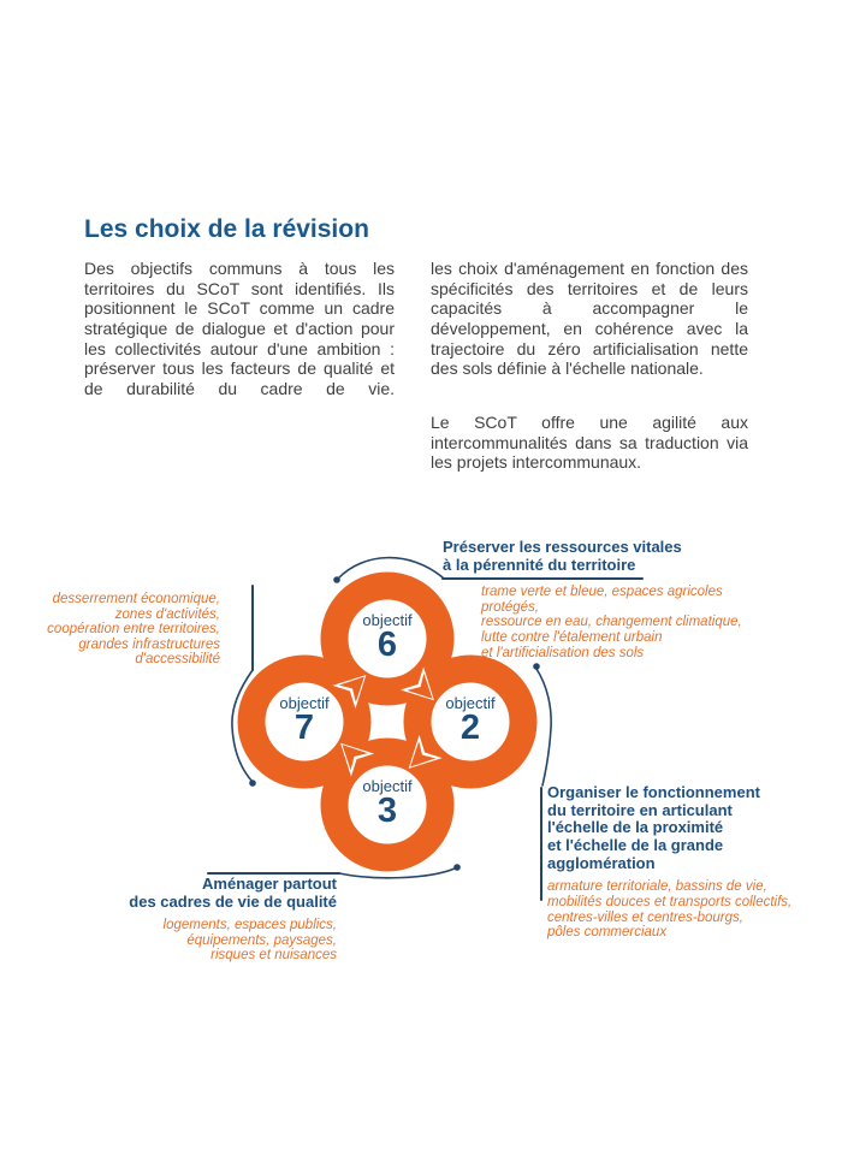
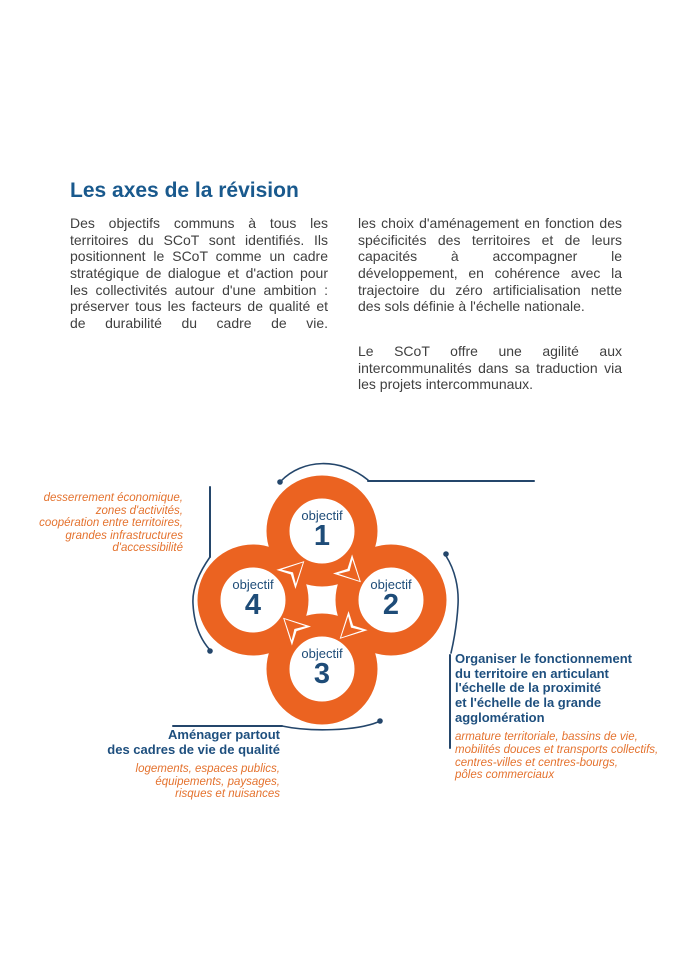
- Les choix de la révision
+ Les axes de la révision
  Des objectifs communs à tous les territoires du SCoT sont identifiés. Ils positionnent le SCoT comme un cadre stratégique de dialogue et d'action pour les collectivités autour d'une ambition : préserver tous les facteurs de qualité et de durabilité du cadre de vie.
  les choix d'aménagement en fonction des spécificités des territoires et de leurs capacités à accompagner le développement, en cohérence avec la trajectoire du zéro artificialisation nette des sols définie à l'échelle nationale.
  Le SCoT offre une agilité aux intercommunalités dans sa traduction via les projets intercommunaux.
  objectif
- 6
+ 1
  objectif
  2
  objectif
  3
  objectif
- 7
+ 4
- Préserver les ressources vitales
- à la pérennité du territoire
- trame verte et bleue, espaces agricoles protégés,
- ressource en eau, changement climatique,
- lutte contre l'étalement urbain
- et l'artificialisation des sols
  Organiser le fonctionnement
  du territoire en articulant
  l'échelle de la proximité
  et l'échelle de la grande
  agglomération
  armature territoriale, bassins de vie,
  mobilités douces et transports collectifs,
  centres-villes et centres-bourgs,
  pôles commerciaux
  Aménager partout
  des cadres de vie de qualité
  logements, espaces publics,
  équipements, paysages,
  risques et nuisances
  desserrement économique,
  zones d'activités,
  coopération entre territoires,
  grandes infrastructures
  d'accessibilité
